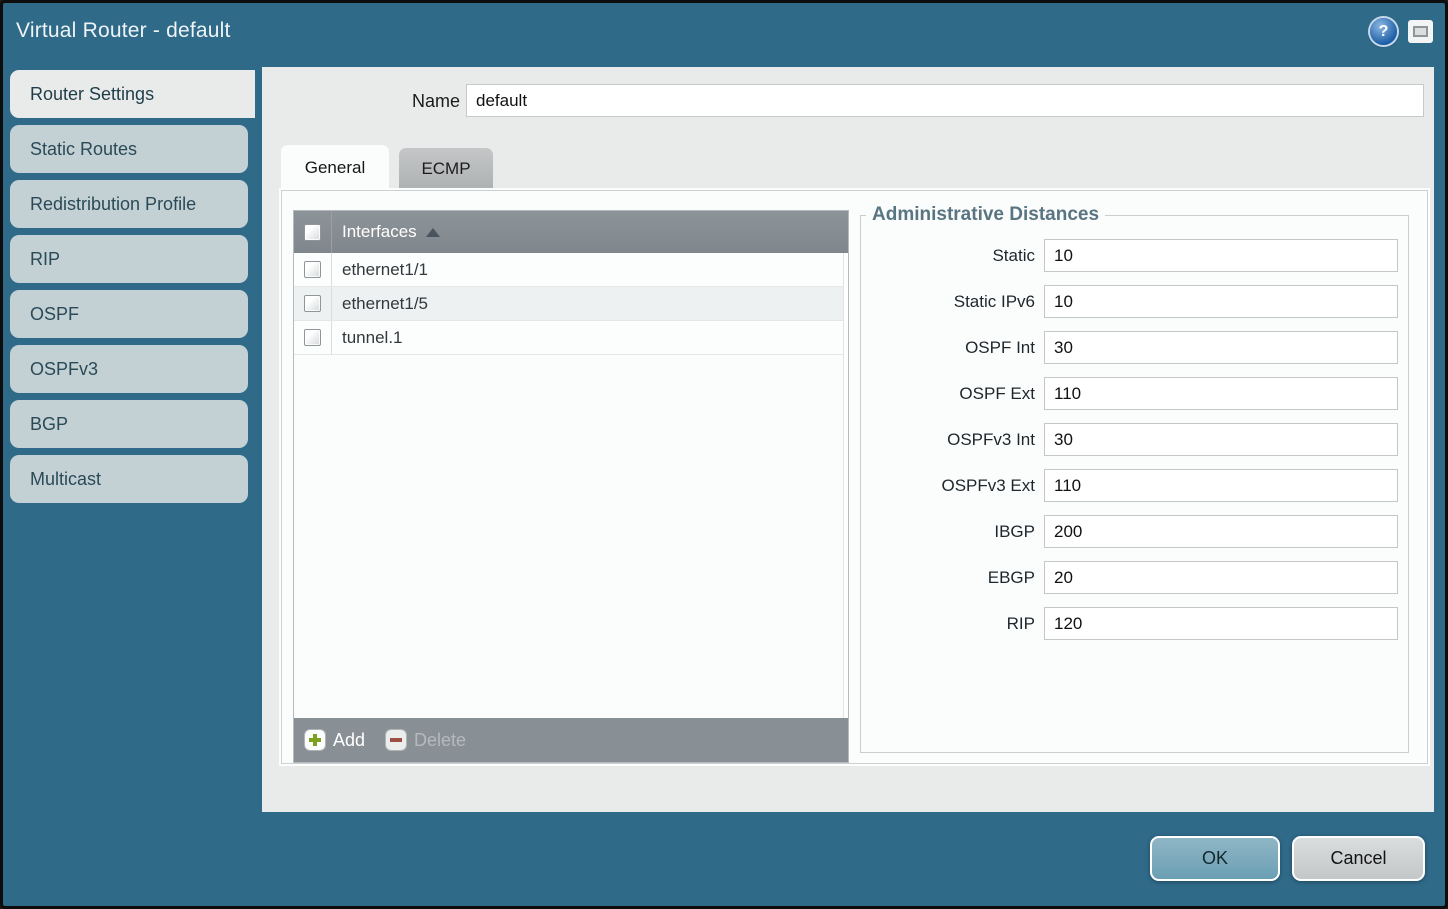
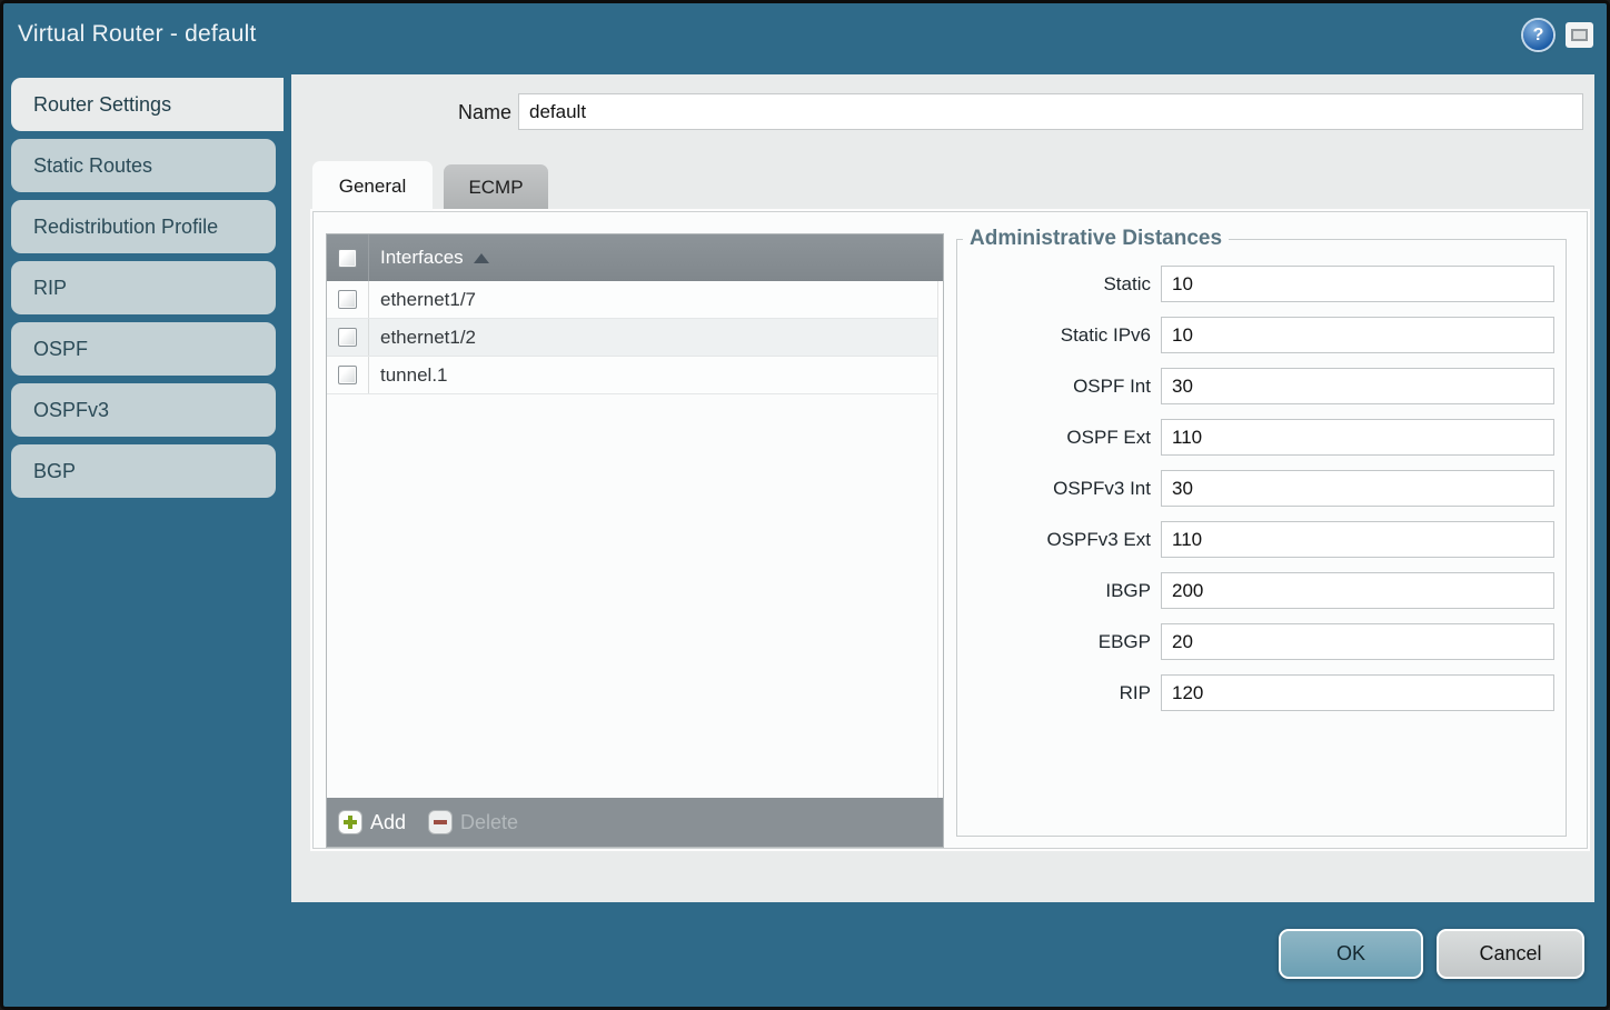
  Virtual Router - default
  ?
  Router Settings
  Static Routes
  Redistribution Profile
  RIP
  OSPF
  OSPFv3
  BGP
- Multicast
  Name
  default
  General
  ECMP
  Interfaces
- ethernet1/1
+ ethernet1/7
- ethernet1/5
+ ethernet1/2
  tunnel.1
  Add
  Delete
  Administrative Distances
  Static
  10
  Static IPv6
  10
  OSPF Int
  30
  OSPF Ext
  110
  OSPFv3 Int
  30
  OSPFv3 Ext
  110
  IBGP
  200
  EBGP
  20
  RIP
  120
  OK
  Cancel
